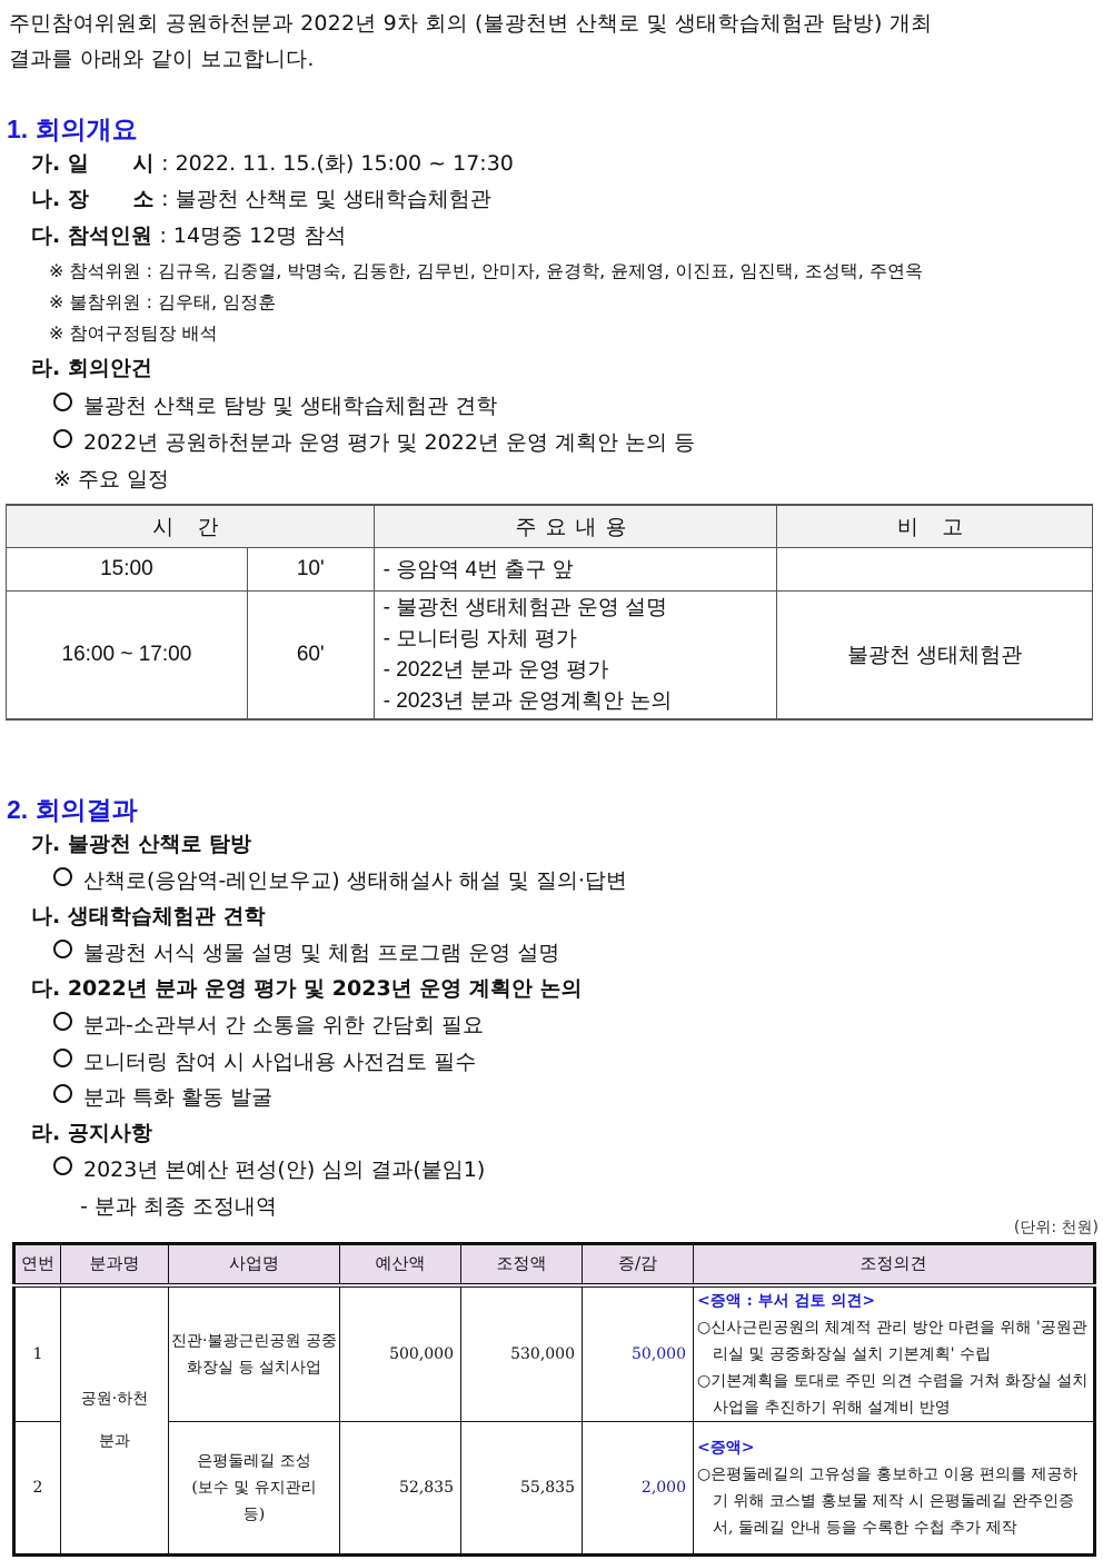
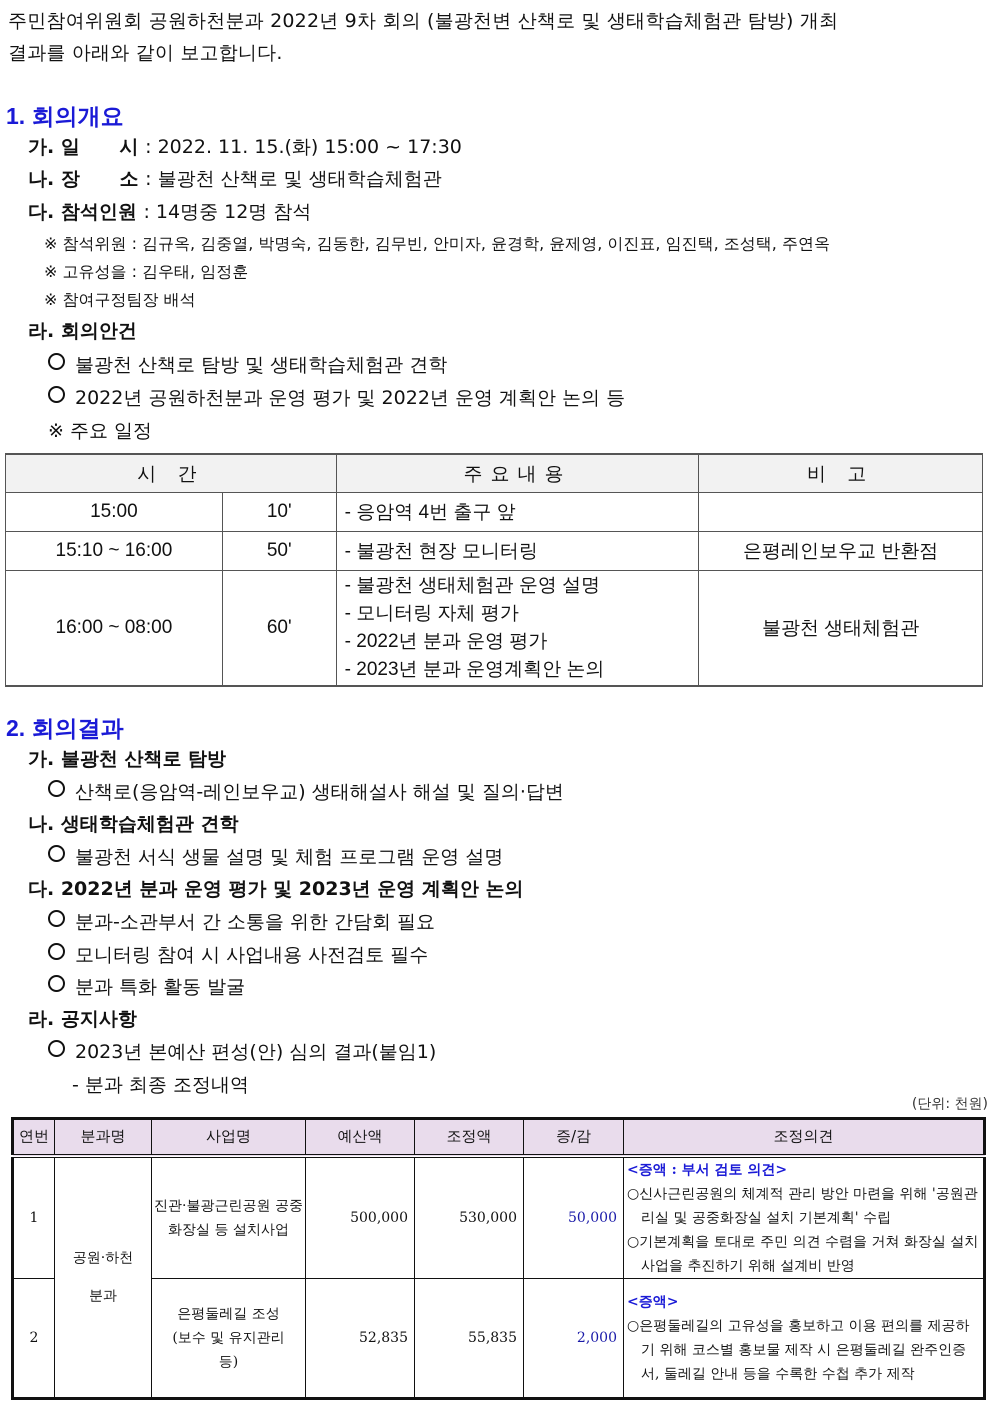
  주민참여위원회 공원하천분과 2022년 9차 회의 (불광천변 산책로 및 생태학습체험관 탐방) 개최
  결과를 아래와 같이 보고합니다.
  1. 회의개요
  가. 일 시 : 2022. 11. 15.(화) 15:00 ~ 17:30
  나. 장 소 : 불광천 산책로 및 생태학습체험관
  다. 참석인원 : 14명중 12명 참석
  ※ 참석위원 : 김규옥, 김중열, 박명숙, 김동한, 김무빈, 안미자, 윤경학, 윤제영, 이진표, 임진택, 조성택, 주연옥
- ※ 불참위원 : 김우태, 임정훈
+ ※ 고유성을 : 김우태, 임정훈
  ※ 참여구정팀장 배석
  라. 회의안건
  불광천 산책로 탐방 및 생태학습체험관 견학
  2022년 공원하천분과 운영 평가 및 2022년 운영 계획안 논의 등
  ※ 주요 일정
  시 간	주요내용	비 고
  15:00	10'	- 응암역 4번 출구 앞
+ 15:10 ~ 16:00	50'	- 불광천 현장 모니터링	은평레인보우교 반환점
- 16:00 ~ 17:00	60'	- 불광천 생태체험관 운영 설명 - 모니터링 자체 평가 - 2022년 분과 운영 평가 - 2023년 분과 운영계획안 논의	불광천 생태체험관
+ 16:00 ~ 08:00	60'	- 불광천 생태체험관 운영 설명 - 모니터링 자체 평가 - 2022년 분과 운영 평가 - 2023년 분과 운영계획안 논의	불광천 생태체험관
  2. 회의결과
  가. 불광천 산책로 탐방
  산책로(응암역-레인보우교) 생태해설사 해설 및 질의·답변
  나. 생태학습체험관 견학
  불광천 서식 생물 설명 및 체험 프로그램 운영 설명
  다. 2022년 분과 운영 평가 및 2023년 운영 계획안 논의
  분과-소관부서 간 소통을 위한 간담회 필요
  모니터링 참여 시 사업내용 사전검토 필수
  분과 특화 활동 발굴
  라. 공지사항
  2023년 본예산 편성(안) 심의 결과(붙임1)
  - 분과 최종 조정내역
  (단위: 천원)
  연번	분과명	사업명	예산액	조정액	증/감	조정의견
  1	공원·하천 분과	진관·불광근린공원 공중 화장실 등 설치사업	500,000	530,000	50,000	<증액 : 부서 검토 의견> ○신사근린공원의 체계적 관리 방안 마련을 위해 '공원관리실 및 공중화장실 설치 기본계획' 수립 ○기본계획을 토대로 주민 의견 수렴을 거쳐 화장실 설치사업을 추진하기 위해 설계비 반영
  2	은평둘레길 조성 (보수 및 유지관리 등)	52,835	55,835	2,000	<증액> ○은평둘레길의 고유성을 홍보하고 이용 편의를 제공하기 위해 코스별 홍보물 제작 시 은평둘레길 완주인증서, 둘레길 안내 등을 수록한 수첩 추가 제작
